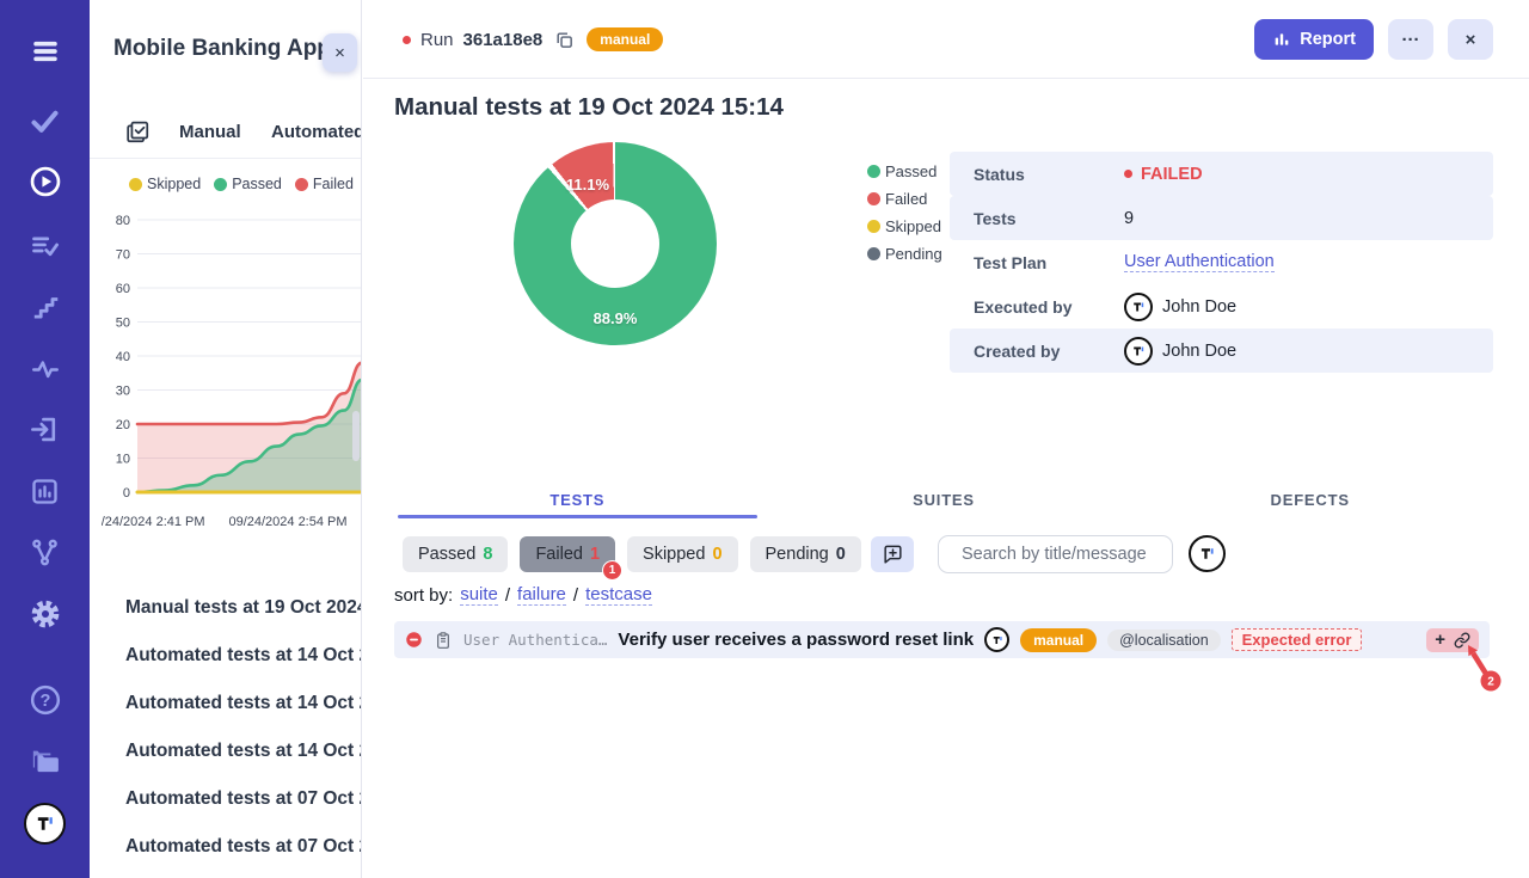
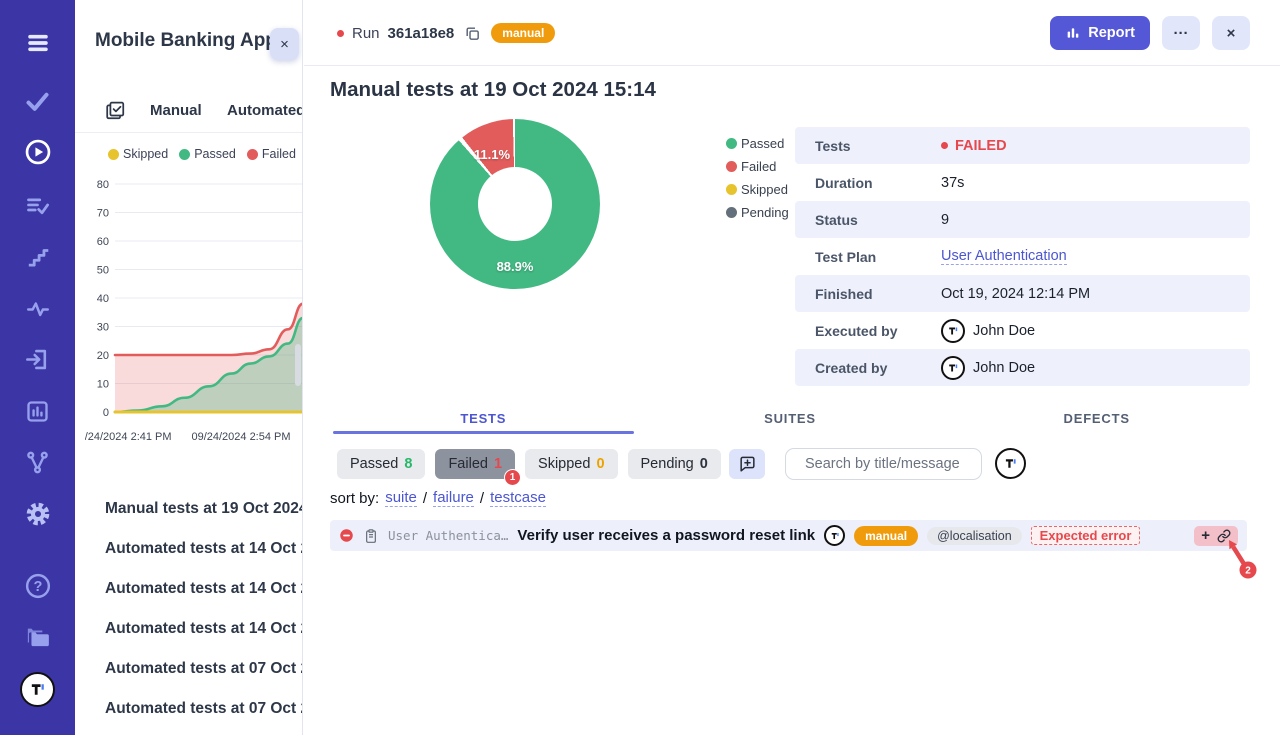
  ?
  Mobile Banking Ap
  ×
  Manual
  Automated
  Skipped
  Passed
  Failed
  0
  10
  20
  30
  40
  50
  60
  70
  80
  /24/2024 2:41 PM
  09/24/2024 2:54 PM
  Manual tests at 19 Oct 202
  Automated tests at 14 Oct
  Automated tests at 14 Oct
  Automated tests at 14 Oct
  Automated tests at 07 Oct
  Automated tests at 07 Oct
  Run
  361a18e8
  manual
  Report
  ···
  ×
  Manual tests at 19 Oct 2024 15:14
  11.1%
  88.9%
  Passed
  Failed
  Skipped
  Pending
- Status
+ Tests
  FAILED
+ Duration
+ 37s
- Tests
+ Status
  9
  Test Plan
  User Authentication
+ Finished
+ Oct 19, 2024 12:14 PM
  Executed by
  John Doe
  Created by
  John Doe
  TESTS
  SUITES
  DEFECTS
  Passed
  8
  Failed
  1
  1
  Skipped
  0
  Pending
  0
  Search by title/message
  sort by:
  suite
  /
  failure
  /
  testcase
  User Authentica…
  Verify user receives a password reset link
  manual
  @localisation
  Expected error
  +
  2
